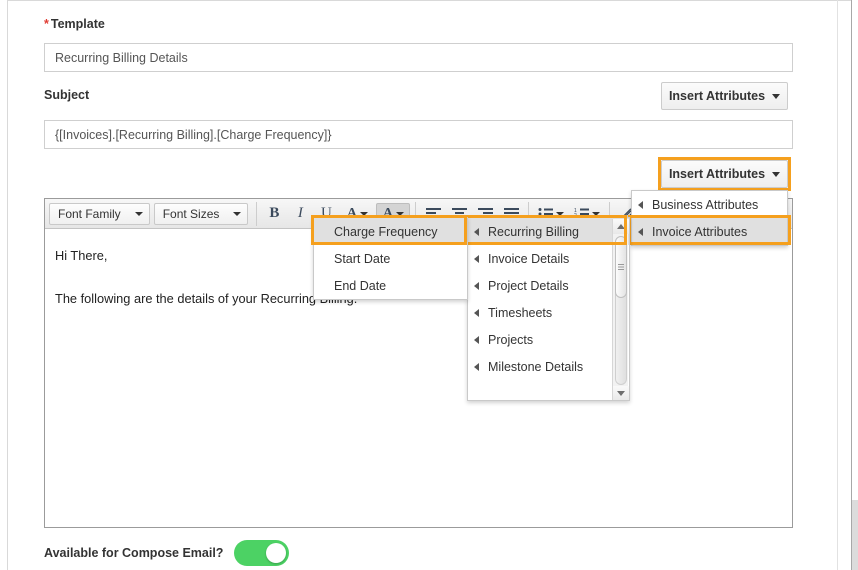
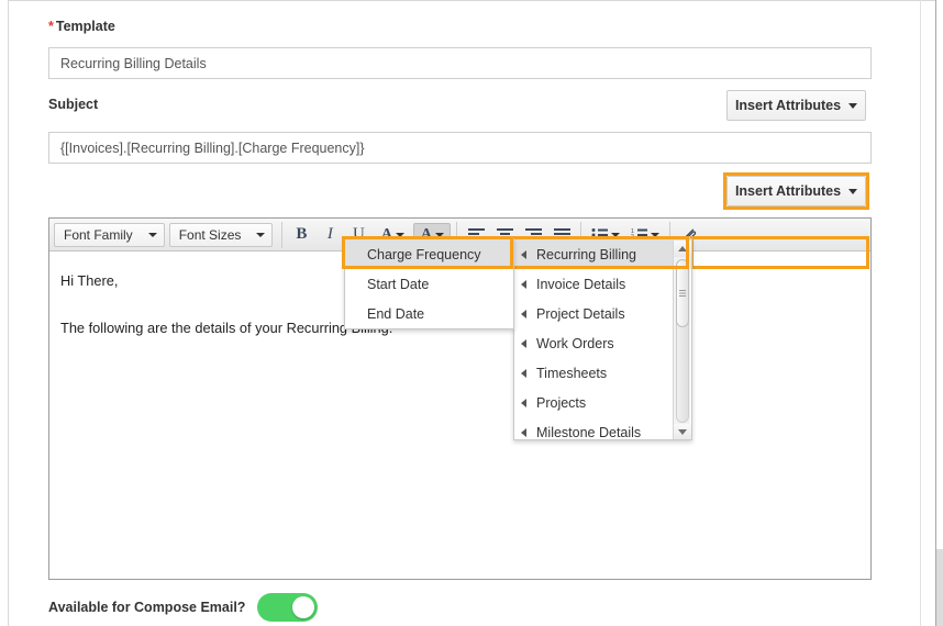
  * Template
  Recurring Billing Details
  Subject
  Insert Attributes
  {[Invoices].[Recurring Billing].[Charge Frequency]}
  Insert Attributes
  Font Family
  Font Sizes
  B
  I
  U
  A
  A
  Hi There,
  The following are the details of your Recurrin
- Business Attributes
- Invoice Attributes
  Recurring Billing
  Invoice Details
  Project Details
+ Work Orders
  Timesheets
  Projects
  Milestone Details
  Charge Frequency
  Start Date
  End Date
  Available for Compose Email?
